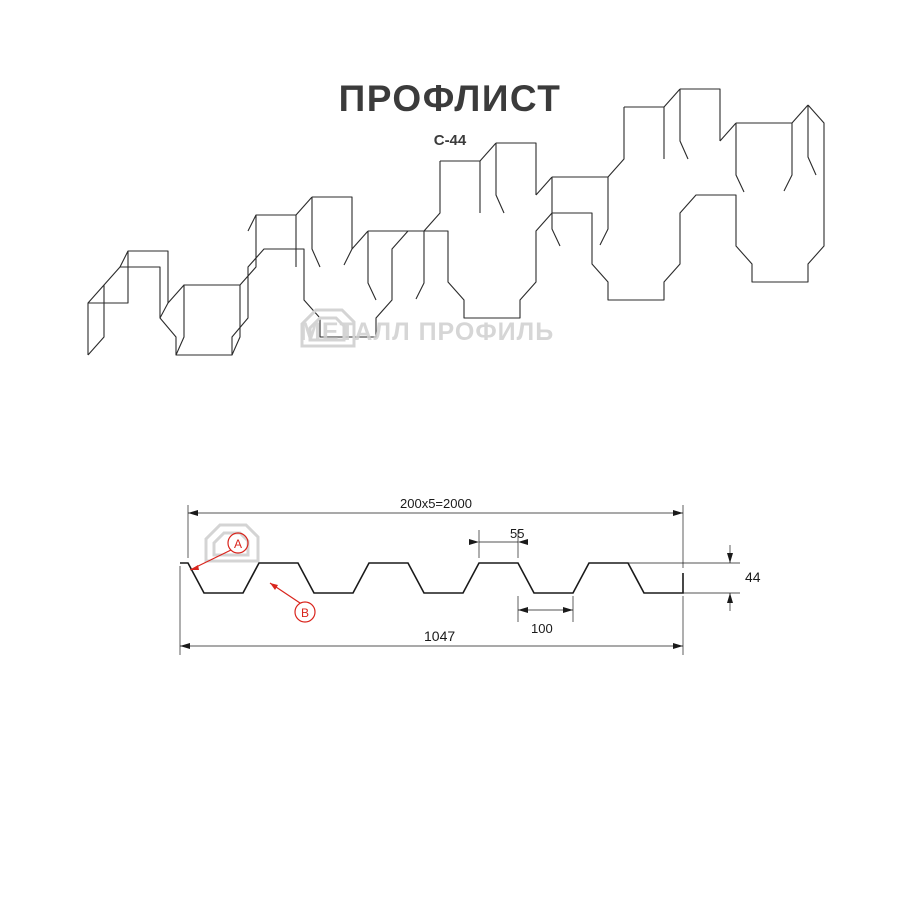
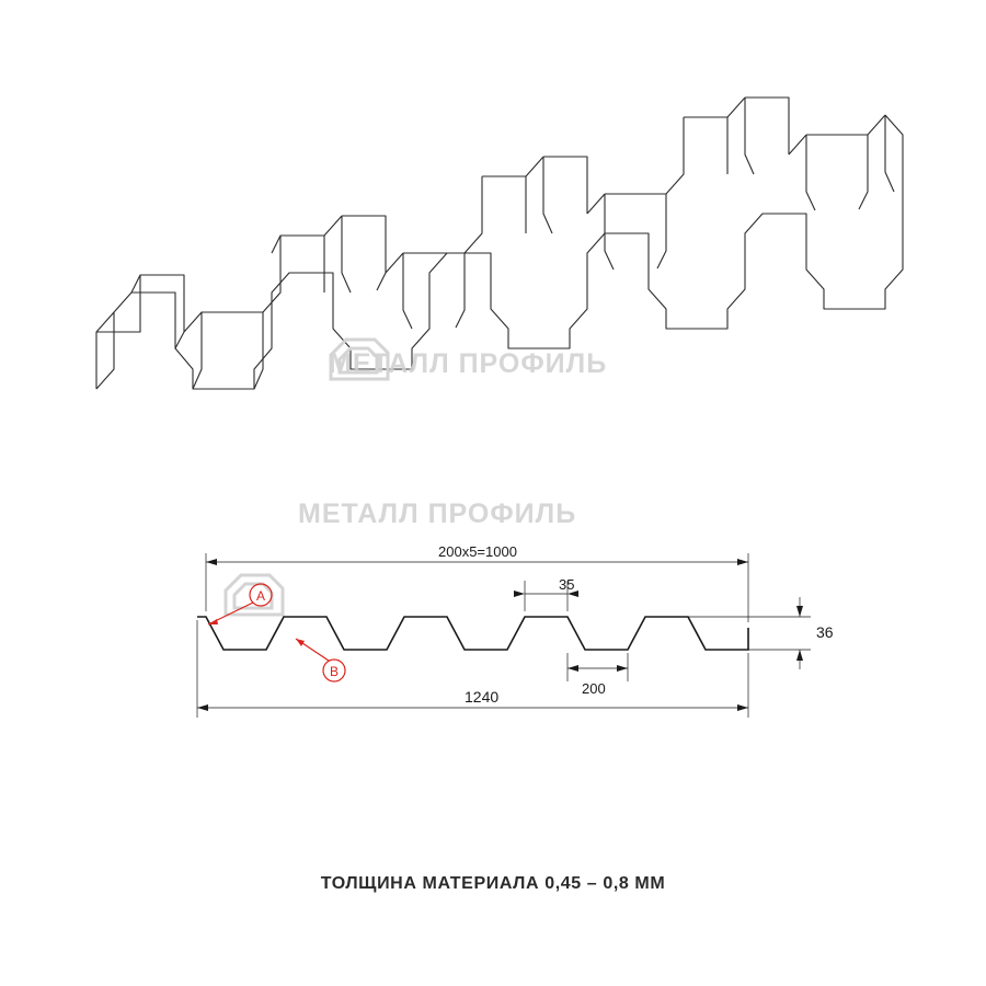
- ПРОФЛИСТ
- C-44
  ЕТАЛЛ ПРОФИЛЬ
+ МЕТАЛЛ ПРОФИЛЬ
  A
  B
- 200x5=2000
+ 200x5=1000
- 55
+ 35
- 100
+ 200
- 1047
+ 1240
- 44
+ 36
+ ТОЛЩИНА МАТЕРИАЛА 0,45 – 0,8 ММ
